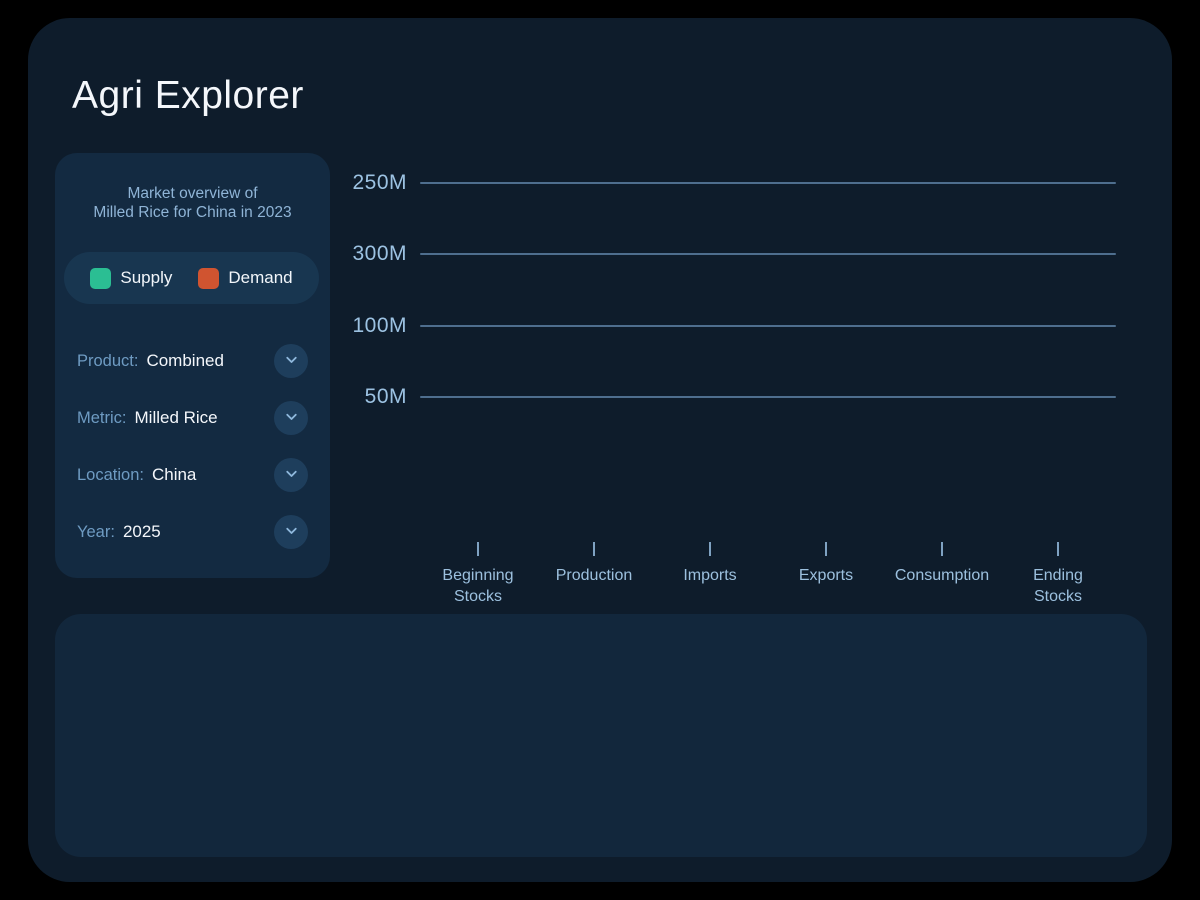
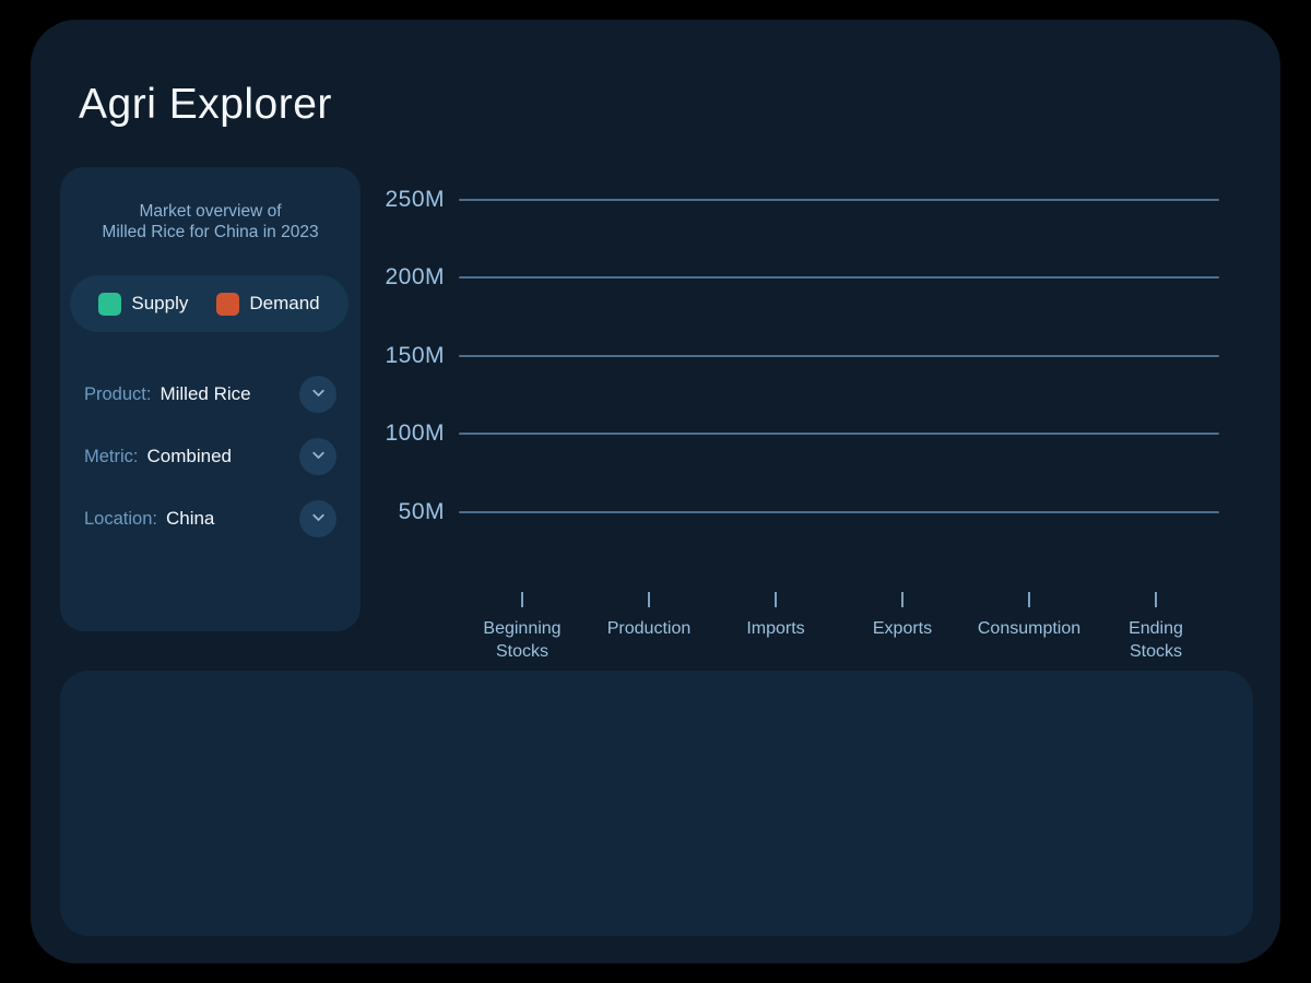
  Agri Explorer
  Market overview of
  Milled Rice for China in 2023
  Supply
  Demand
  Product:
- Combined
+ Milled Rice
  Metric:
- Milled Rice
+ Combined
  Location:
  China
- Year:
- 2025
  250M
- 300M
+ 200M
+ 150M
  100M
  50M
  Beginning Stocks
  Production
  Imports
  Exports
  Consumption
  Ending Stocks
